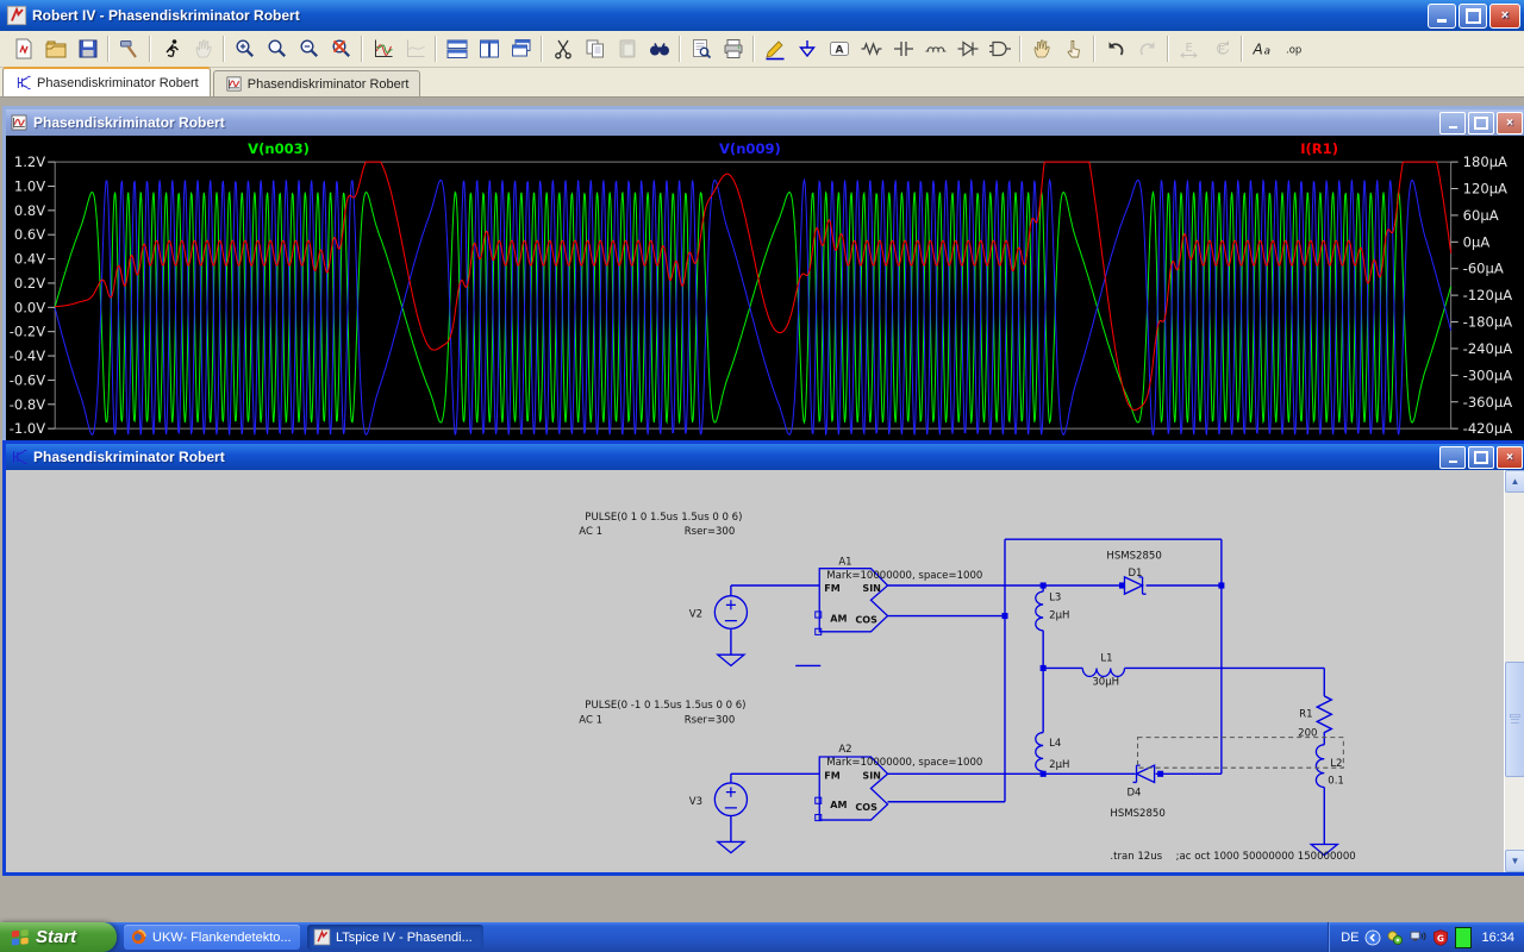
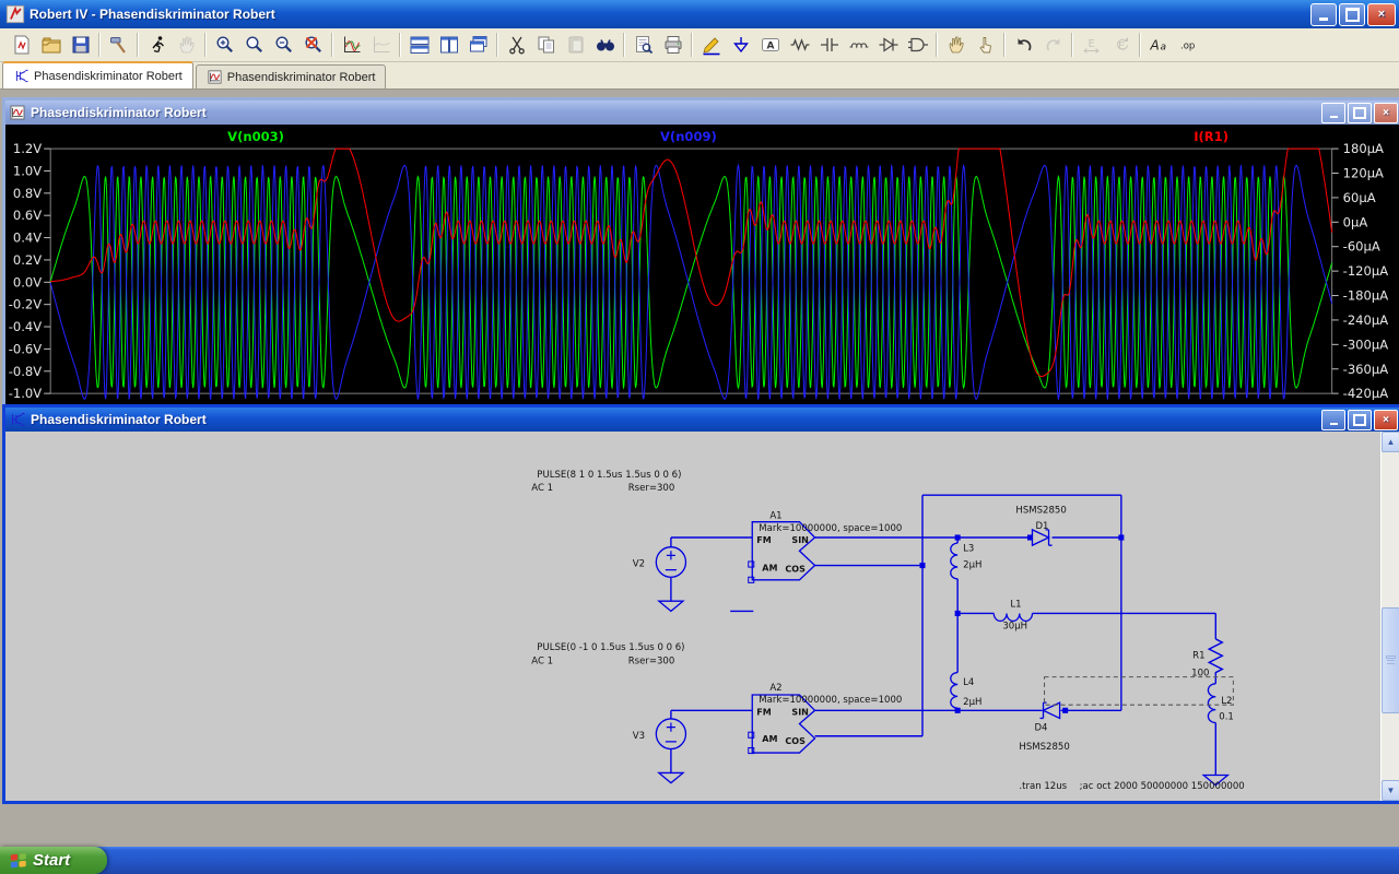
  Robert IV - Phasendiskriminator Robert
  ×
  A
  E
  E
  A
  a
  .op
  Phasendiskriminator Robert
  Phasendiskriminator Robert
  Phasendiskriminator Robert
  ×
  1.2V
  1.0V
  0.8V
  0.6V
  0.4V
  0.2V
  0.0V
  -0.2V
  -0.4V
  -0.6V
  -0.8V
  -1.0V
  180µA
  120µA
  60µA
  0µA
  -60µA
  -120µA
  -180µA
  -240µA
  -300µA
  -360µA
  -420µA
  V(n003)
  V(n009)
  I(R1)
  Phasendiskriminator Robert
  ×
- PULSE(0 1 0 1.5us 1.5us 0 0 6)
+ PULSE(8 1 0 1.5us 1.5us 0 0 6)
  AC 1
  Rser=300
  PULSE(0 -1 0 1.5us 1.5us 0 0 6)
  AC 1
  Rser=300
  V2
  V3
  A1
  Mark=10000000, space=1000
  FM
  SIN
  AM
  COS
  A2
  Mark=10000000, space=1000
  FM
  SIN
  AM
  COS
  HSMS2850
  D1
  L3
  2µH
  L1
  30µH
  L4
  2µH
  D4
  HSMS2850
  R1
- 200
+ 100
  L2
  0.1
  .tran 12us
- ;ac oct 1000 50000000 150000000
+ ;ac oct 2000 50000000 150000000
  ▲
  ▼
  Start
- UKW- Flankendetekto...
- LTspice IV - Phasendi...
- DE
- G
- 16:34
